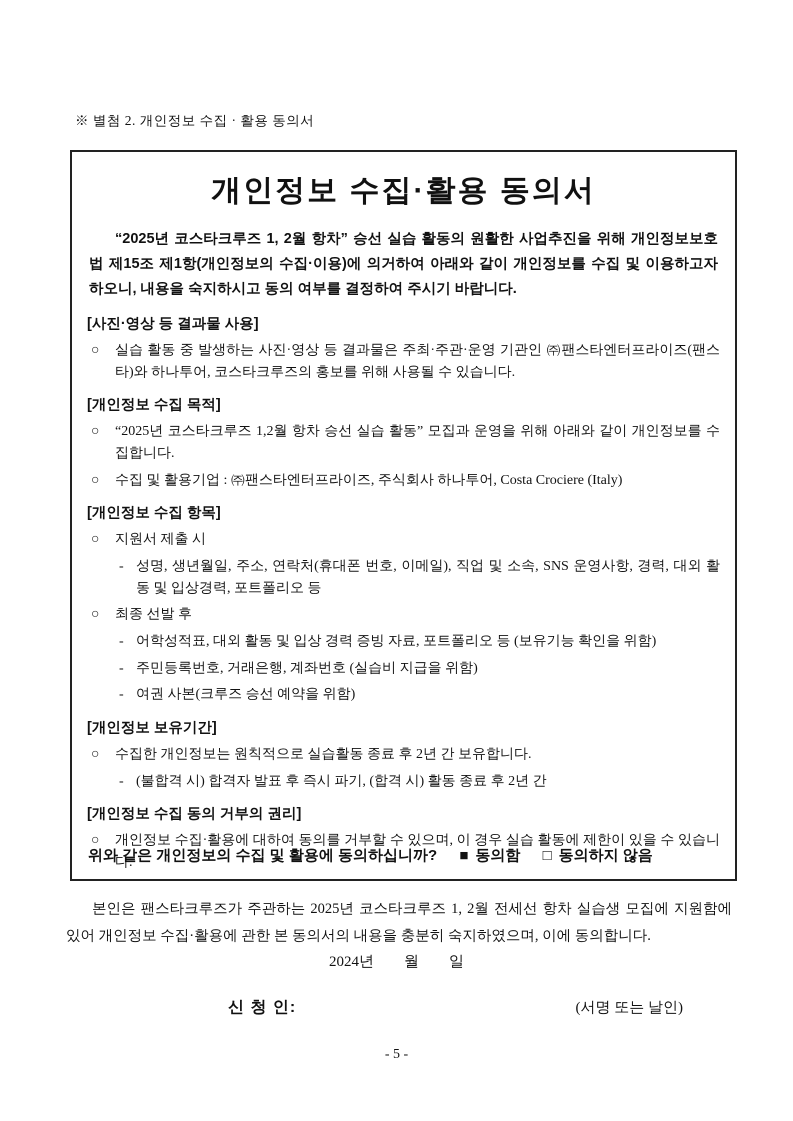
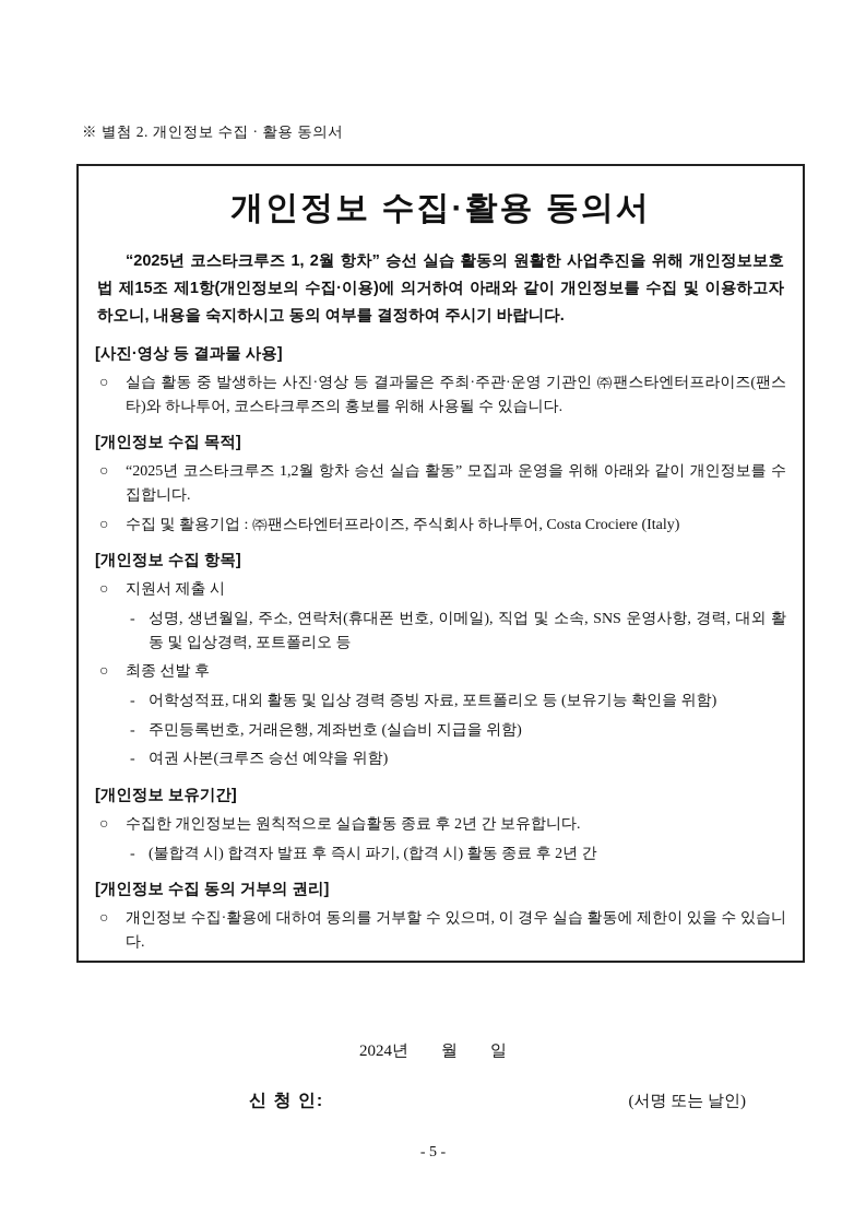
  ※ 별첨 2. 개인정보 수집 · 활용 동의서
  개인정보 수집·활용 동의서
  “2025년 코스타크루즈 1, 2월 항차” 승선 실습 활동의 원활한 사업추진을 위해 개인정보보호법 제15조 제1항(개인정보의 수집·이용)에 의거하여 아래와 같이 개인정보를 수집 및 이용하고자 하오니, 내용을 숙지하시고 동의 여부를 결정하여 주시기 바랍니다.
  [사진·영상 등 결과물 사용]
  ○
  실습 활동 중 발생하는 사진·영상 등 결과물은 주최·주관·운영 기관인 ㈜팬스타엔터프라이즈(팬스타)와 하나투어, 코스타크루즈의 홍보를 위해 사용될 수 있습니다.
  [개인정보 수집 목적]
  ○
  “2025년 코스타크루즈 1,2월 항차 승선 실습 활동” 모집과 운영을 위해 아래와 같이 개인정보를 수집합니다.
  ○
  수집 및 활용기업 : ㈜팬스타엔터프라이즈, 주식회사 하나투어, Costa Crociere (Italy)
  [개인정보 수집 항목]
  ○
  지원서 제출 시
  -
  성명, 생년월일, 주소, 연락처(휴대폰 번호, 이메일), 직업 및 소속, SNS 운영사항, 경력, 대외 활동 및 입상경력, 포트폴리오 등
  ○
  최종 선발 후
  -
  어학성적표, 대외 활동 및 입상 경력 증빙 자료, 포트폴리오 등 (보유기능 확인을 위함)
  -
  주민등록번호, 거래은행, 계좌번호 (실습비 지급을 위함)
  -
  여권 사본(크루즈 승선 예약을 위함)
  [개인정보 보유기간]
  ○
  수집한 개인정보는 원칙적으로 실습활동 종료 후 2년 간 보유합니다.
  -
  (불합격 시) 합격자 발표 후 즉시 파기, (합격 시) 활동 종료 후 2년 간
  [개인정보 수집 동의 거부의 권리]
  ○
  개인정보 수집·활용에 대하여 동의를 거부할 수 있으며, 이 경우 실습 활동에 제한이 있을 수 있습니다.
- 위와 같은 개인정보의 수집 및 활용에 동의하십니까? ■ 동의함 □ 동의하지 않음
- 본인은 팬스타크루즈가 주관하는 2025년 코스타크루즈 1, 2월 전세선 항차 실습생 모집에 지원함에 있어 개인정보 수집·활용에 관한 본 동의서의 내용을 충분히 숙지하였으며, 이에 동의합니다.
  2024년 월 일
  신 청 인:
  (서명 또는 날인)
  - 5 -
